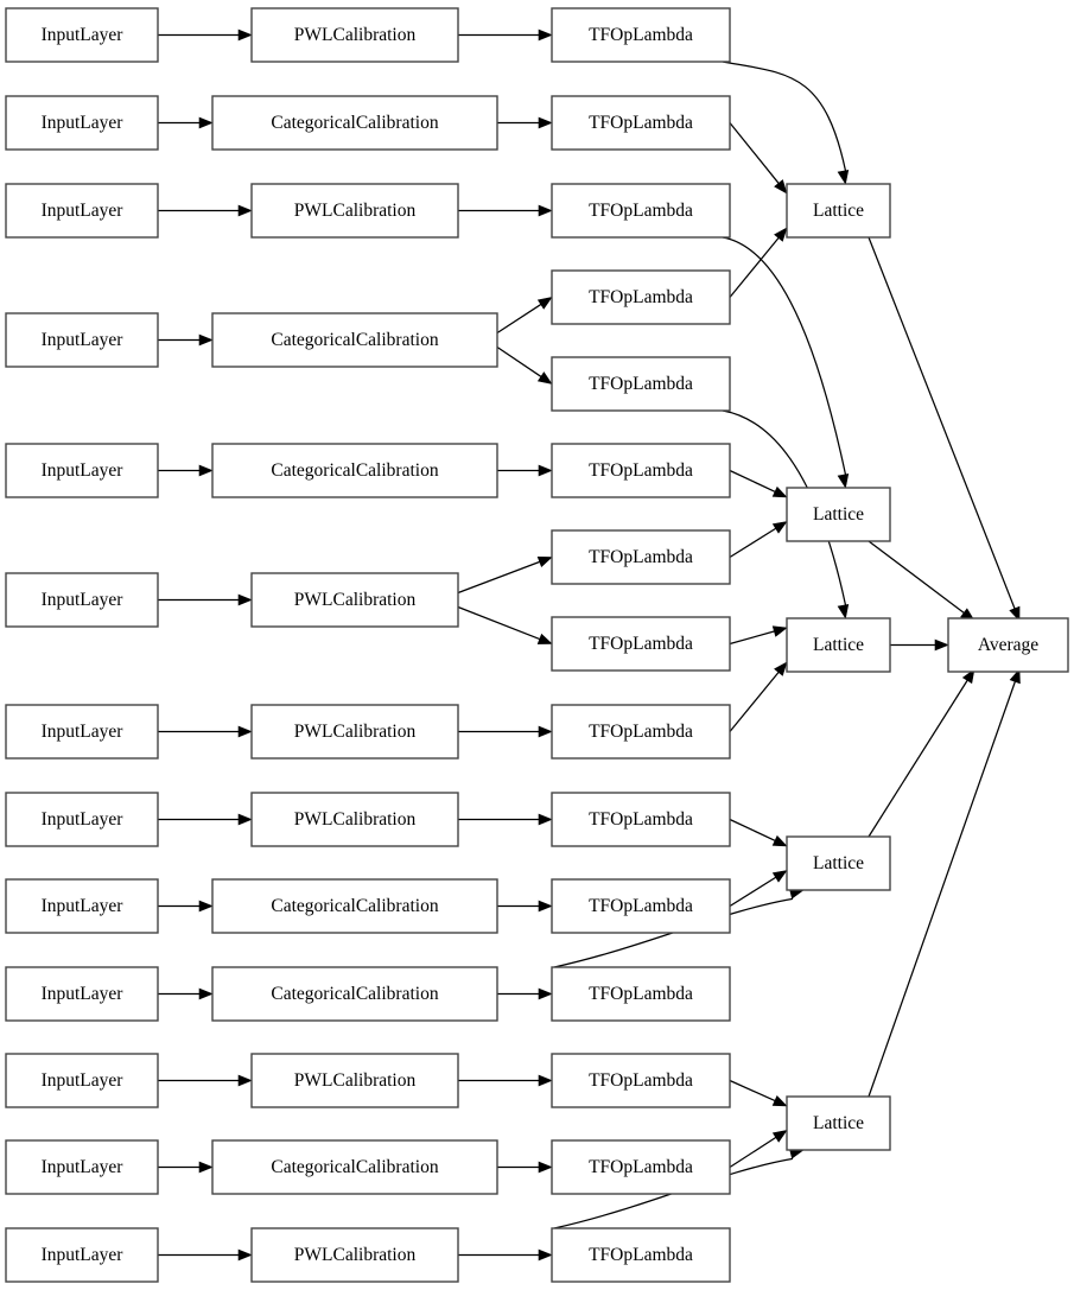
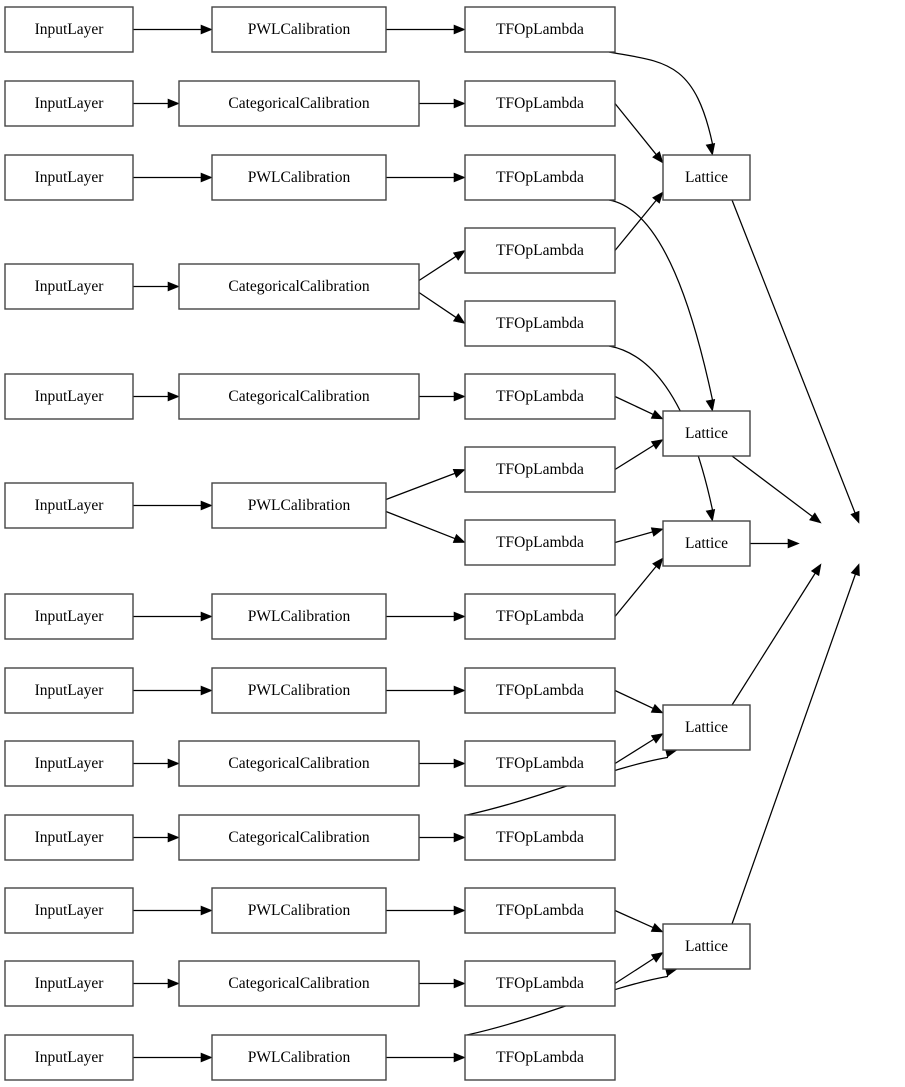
  InputLayer
  InputLayer
  InputLayer
  InputLayer
  InputLayer
  InputLayer
  InputLayer
  InputLayer
  InputLayer
  InputLayer
  InputLayer
  InputLayer
  InputLayer
  PWLCalibration
  CategoricalCalibration
  PWLCalibration
  CategoricalCalibration
  CategoricalCalibration
  PWLCalibration
  PWLCalibration
  PWLCalibration
  CategoricalCalibration
  CategoricalCalibration
  PWLCalibration
  CategoricalCalibration
  PWLCalibration
  TFOpLambda
  TFOpLambda
  TFOpLambda
  TFOpLambda
  TFOpLambda
  TFOpLambda
  TFOpLambda
  TFOpLambda
  TFOpLambda
  TFOpLambda
  TFOpLambda
  TFOpLambda
  TFOpLambda
  TFOpLambda
  TFOpLambda
  Lattice
  Lattice
  Lattice
  Lattice
  Lattice
- Average
